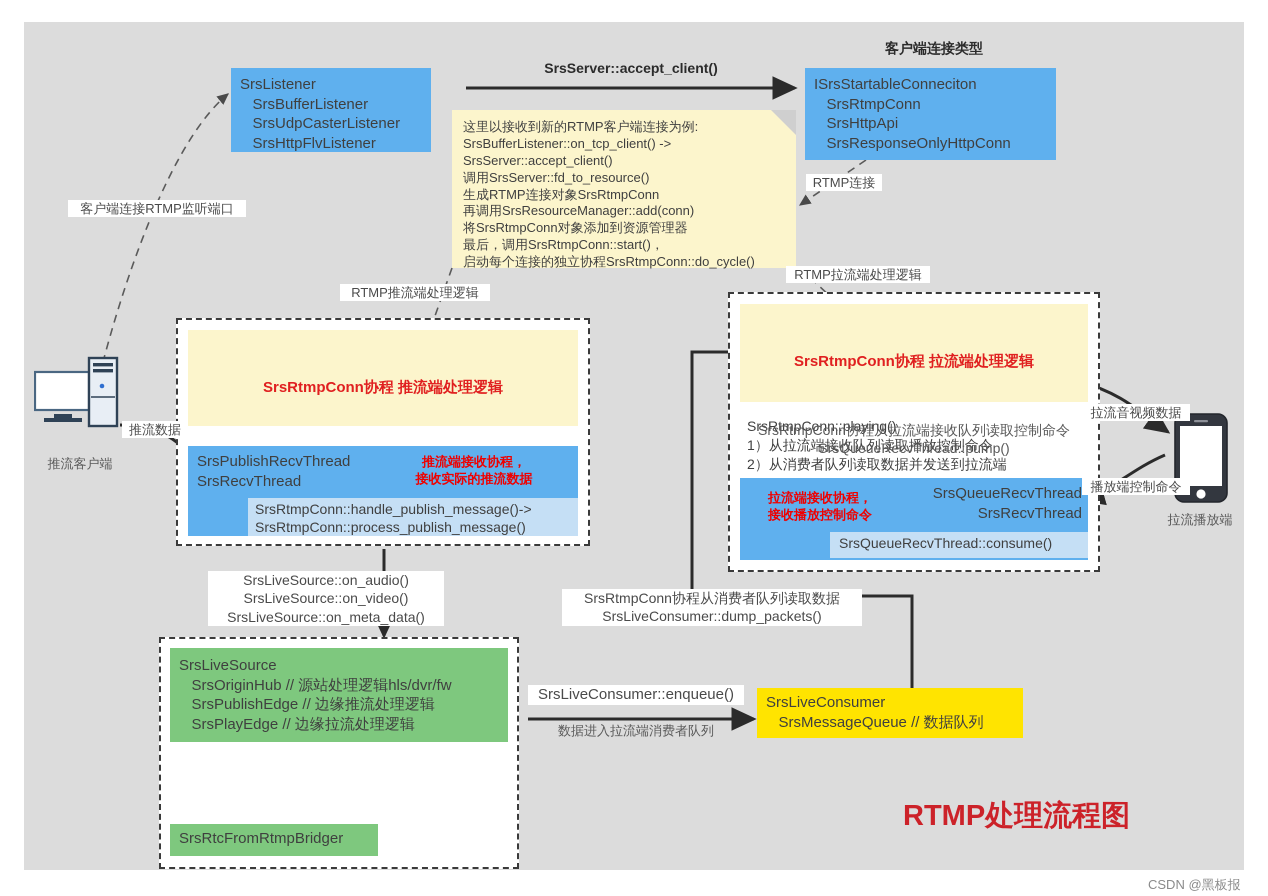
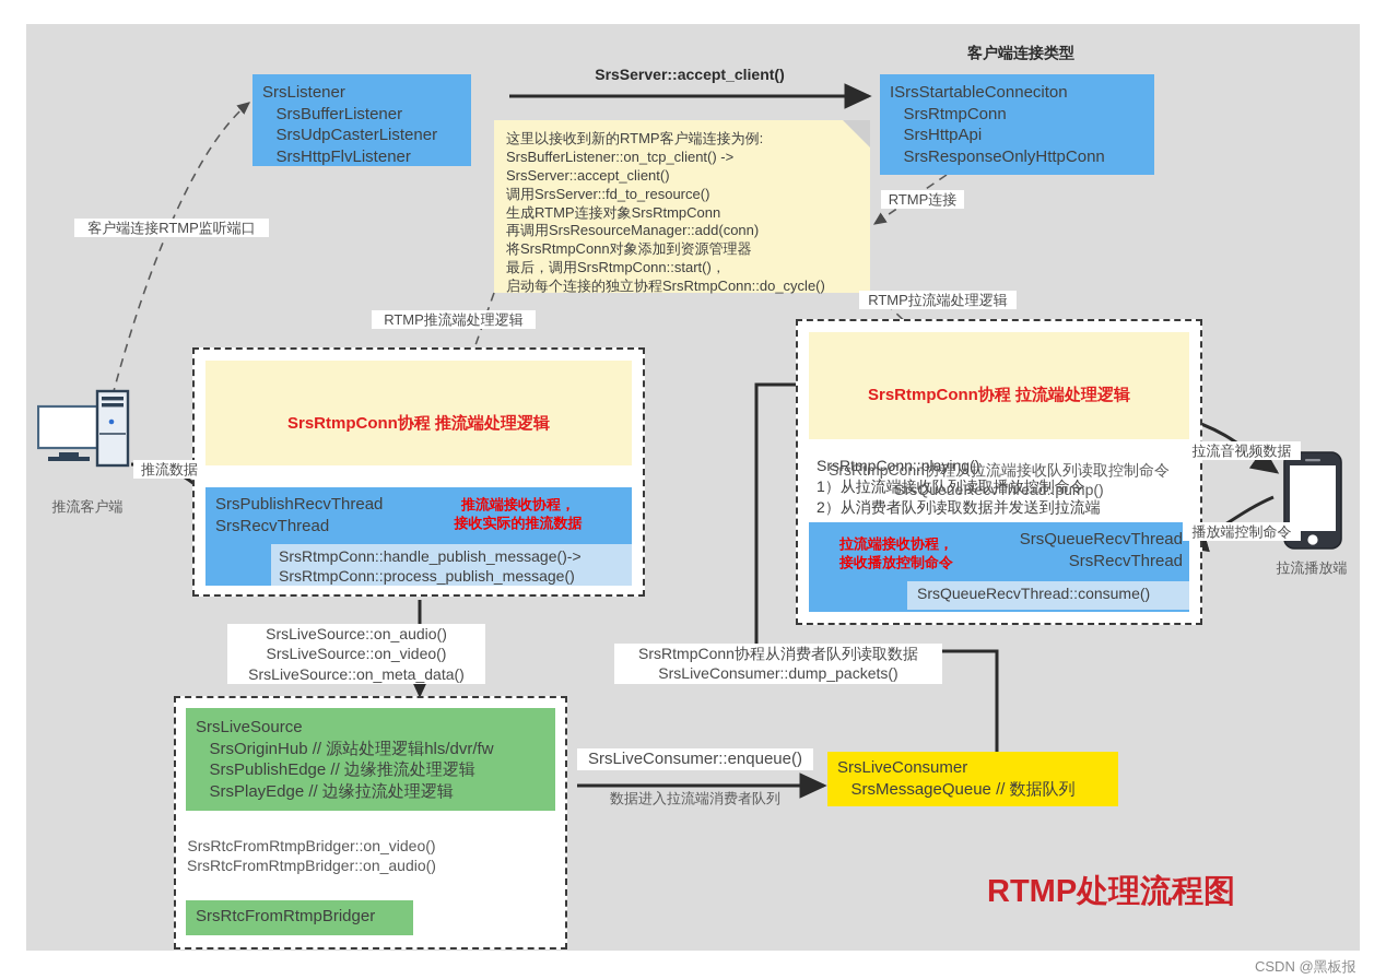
  SrsListener
  SrsBufferListener
  SrsUdpCasterListener
  SrsHttpFlvListener
  客户端连接类型
  ISrsStartableConneciton
  SrsRtmpConn
  SrsHttpApi
  SrsResponseOnlyHttpConn
  SrsServer::accept_client()
  这里以接收到新的RTMP客户端连接为例:
  SrsBufferListener::on_tcp_client() ->
  SrsServer::accept_client()
  调用SrsServer::fd_to_resource()
  生成RTMP连接对象SrsRtmpConn
  再调用SrsResourceManager::add(conn)
  将SrsRtmpConn对象添加到资源管理器
  最后，调用SrsRtmpConn::start()，
  启动每个连接的独立协程SrsRtmpConn::do_cycle()
  客户端连接RTMP监听端口
  RTMP推流端处理逻辑
  RTMP连接
  RTMP拉流端处理逻辑
  推流客户端
  推流数据
  SrsRtmpConn协程 推流端处理逻辑
  SrsPublishRecvThread
  SrsRecvThread
  推流端接收协程，
  接收实际的推流数据
  SrsRtmpConn::handle_publish_message()->
  SrsRtmpConn::process_publish_message()
  SrsRtmpConn协程 拉流端处理逻辑
  SrsRtmpConn::playing()
  1）从拉流端接收队列读取播放控制命令
  2）从消费者队列读取数据并发送到拉流端
  SrsRtmpConn协程从拉流端接收队列读取控制命令
  SrsQueueRecvThread::pump()
  拉流端接收协程，
  接收播放控制命令
  SrsQueueRecvThread
  SrsRecvThread
  SrsQueueRecvThread::consume()
  拉流音视频数据
  播放端控制命令
  拉流播放端
  SrsLiveSource::on_audio()
  SrsLiveSource::on_video()
  SrsLiveSource::on_meta_data()
  SrsLiveSource
  SrsOriginHub // 源站处理逻辑hls/dvr/fw
  SrsPublishEdge // 边缘推流处理逻辑
  SrsPlayEdge // 边缘拉流处理逻辑
+ SrsRtcFromRtmpBridger::on_video()
+ SrsRtcFromRtmpBridger::on_audio()
  SrsRtcFromRtmpBridger
  SrsRtmpConn协程从消费者队列读取数据
  SrsLiveConsumer::dump_packets()
  SrsLiveConsumer::enqueue()
  数据进入拉流端消费者队列
  SrsLiveConsumer
  SrsMessageQueue // 数据队列
  RTMP处理流程图
  CSDN @黑板报
